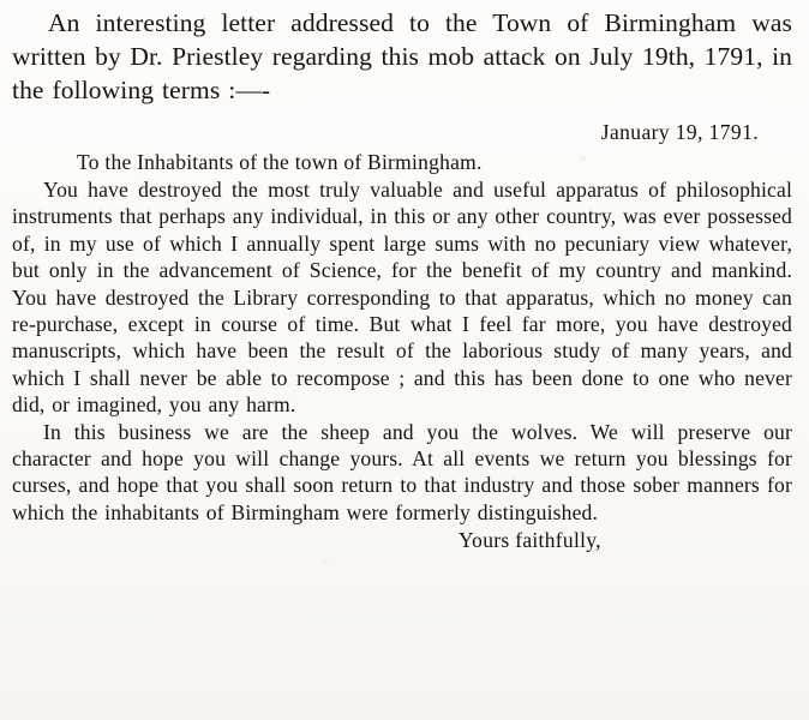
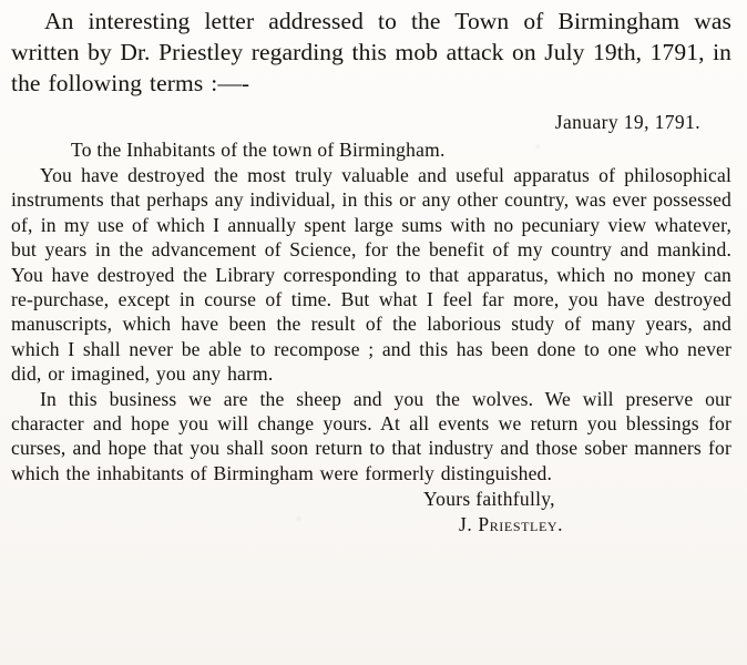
  An interesting letter addressed to the Town of Birmingham was written by Dr. Priestley regarding this mob attack on July 19th, 1791, in the following terms :—-
  January 19, 1791.
  To the Inhabitants of the town of Birmingham.
- You have destroyed the most truly valuable and useful apparatus of philosophical instruments that perhaps any individual, in this or any other country, was ever possessed of, in my use of which I annually spent large sums with no pecuniary view whatever, but only in the advancement of Science, for the benefit of my country and mankind. You have destroyed the Library corresponding to that apparatus, which no money can re-purchase, except in course of time. But what I feel far more, you have destroyed manuscripts, which have been the result of the laborious study of many years, and which I shall never be able to recompose ; and this has been done to one who never did, or imagined, you any harm.
+ You have destroyed the most truly valuable and useful apparatus of philosophical instruments that perhaps any individual, in this or any other country, was ever possessed of, in my use of which I annually spent large sums with no pecuniary view whatever, but years in the advancement of Science, for the benefit of my country and mankind. You have destroyed the Library corresponding to that apparatus, which no money can re-purchase, except in course of time. But what I feel far more, you have destroyed manuscripts, which have been the result of the laborious study of many years, and which I shall never be able to recompose ; and this has been done to one who never did, or imagined, you any harm.
  In this business we are the sheep and you the wolves. We will preserve our character and hope you will change yours. At all events we return you blessings for curses, and hope that you shall soon return to that industry and those sober manners for which the inhabitants of Birmingham were formerly distinguished.
  Yours faithfully,
+ J. Priestley.
